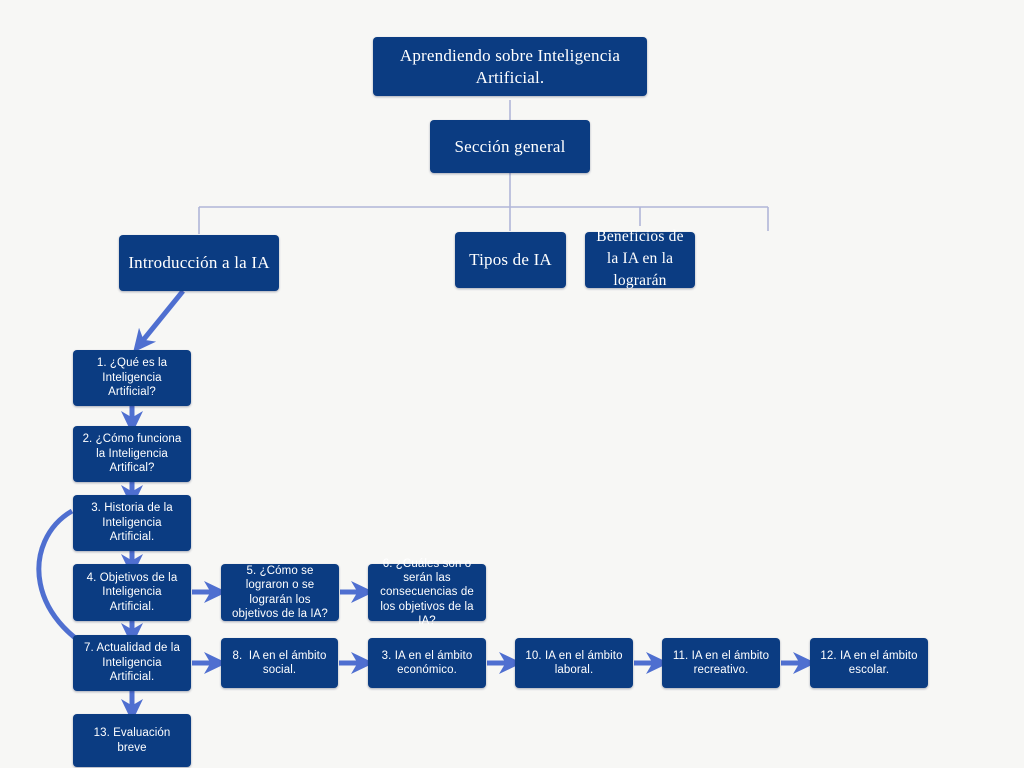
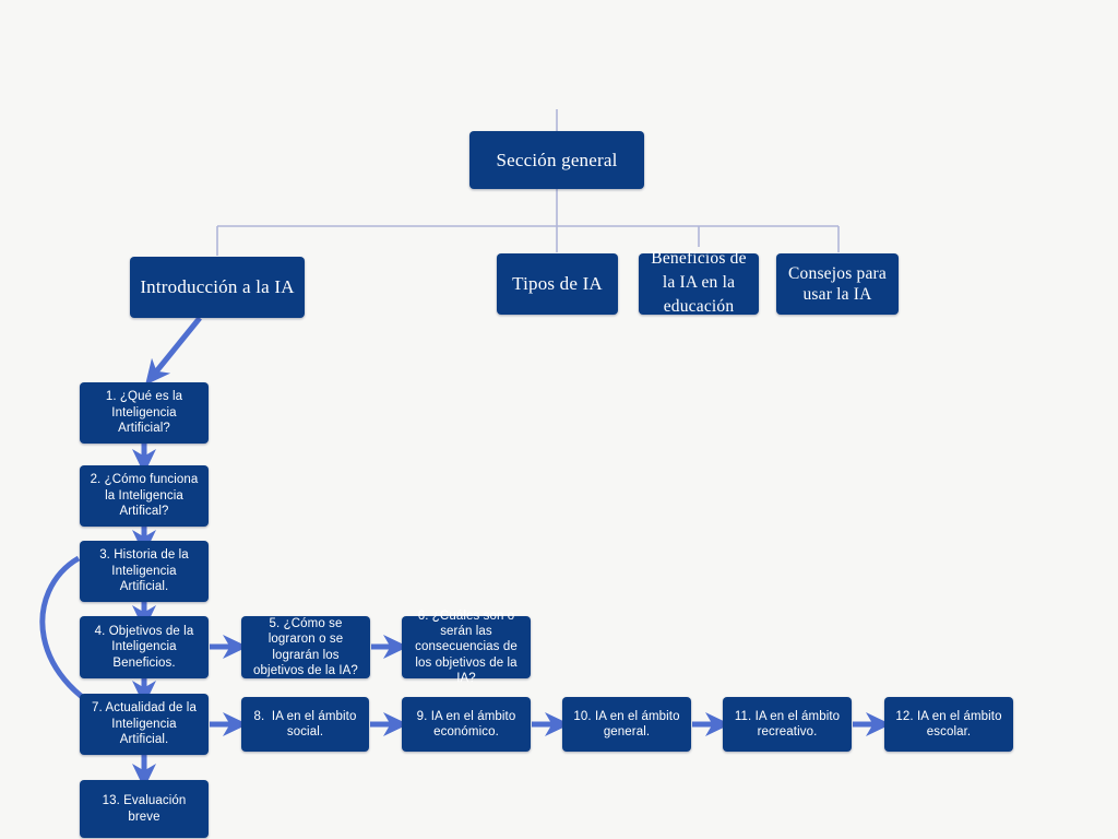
- Aprendiendo sobre Inteligencia Artificial.
  Sección general
  Introducción a la IA
  Tipos de IA
- Beneficios de la IA en la lograrán
+ Beneficios de la IA en la educación
+ Consejos para usar la IA
  1. ¿Qué es la Inteligencia Artificial?
  2. ¿Cómo funciona la Inteligencia Artifical?
  3. Historia de la Inteligencia Artificial.
- 4. Objetivos de la Inteligencia Artificial.
+ 4. Objetivos de la Inteligencia Beneficios.
  5. ¿Cómo se lograron o se lograrán los objetivos de la IA?
  6. ¿Cuáles son o serán las consecuencias de los objetivos de la IA?
  7. Actualidad de la Inteligencia Artificial.
  8. IA en el ámbito social.
- 3. IA en el ámbito económico.
+ 9. IA en el ámbito económico.
- 10. IA en el ámbito laboral.
+ 10. IA en el ámbito general.
  11. IA en el ámbito recreativo.
  12. IA en el ámbito escolar.
  13. Evaluación breve
